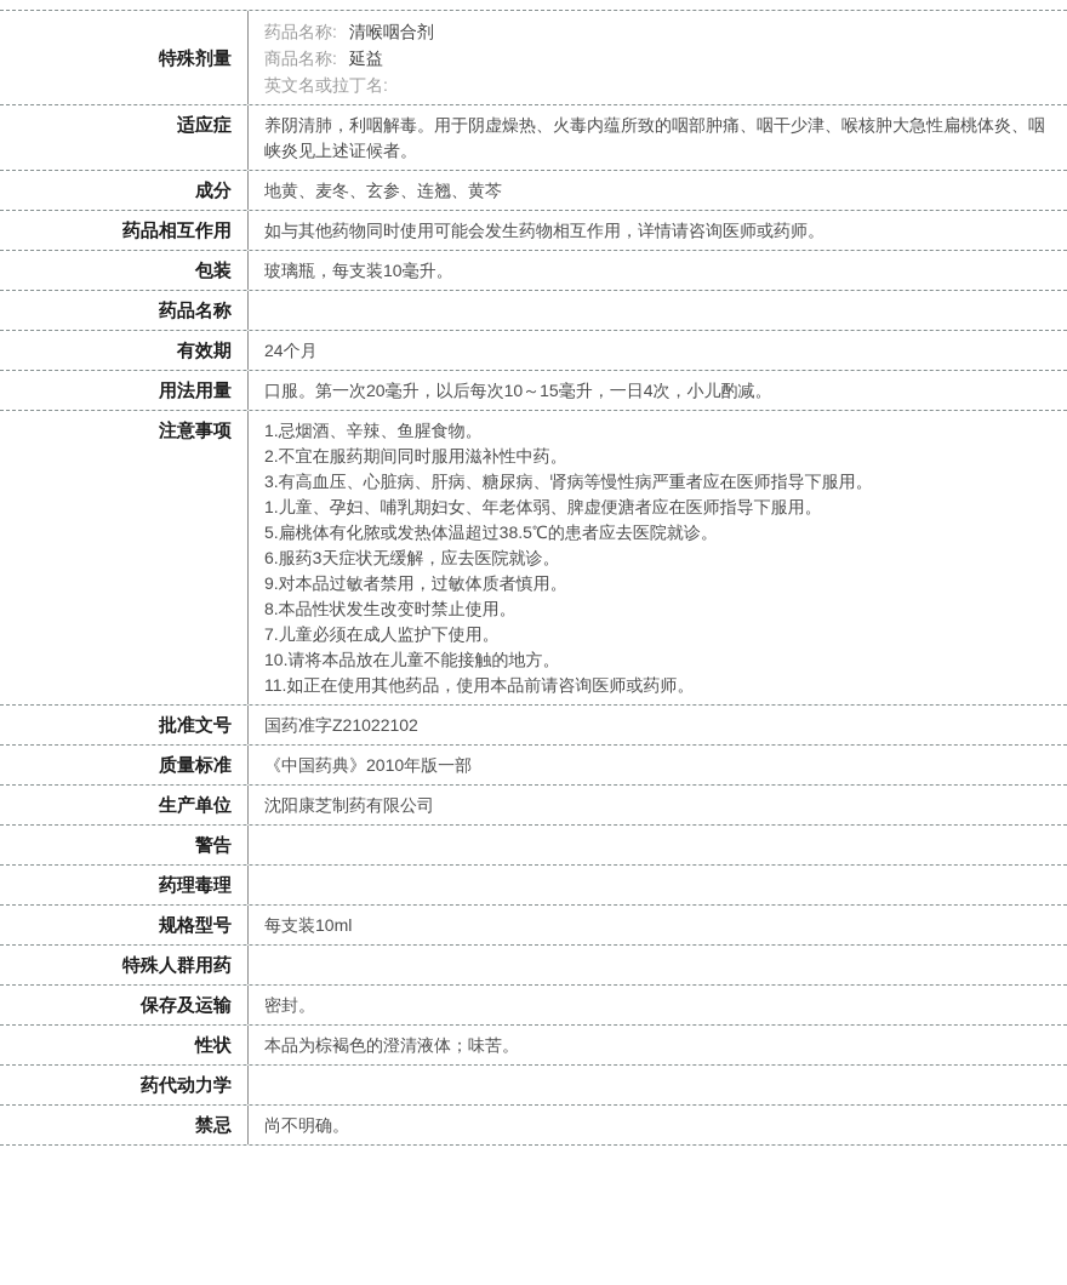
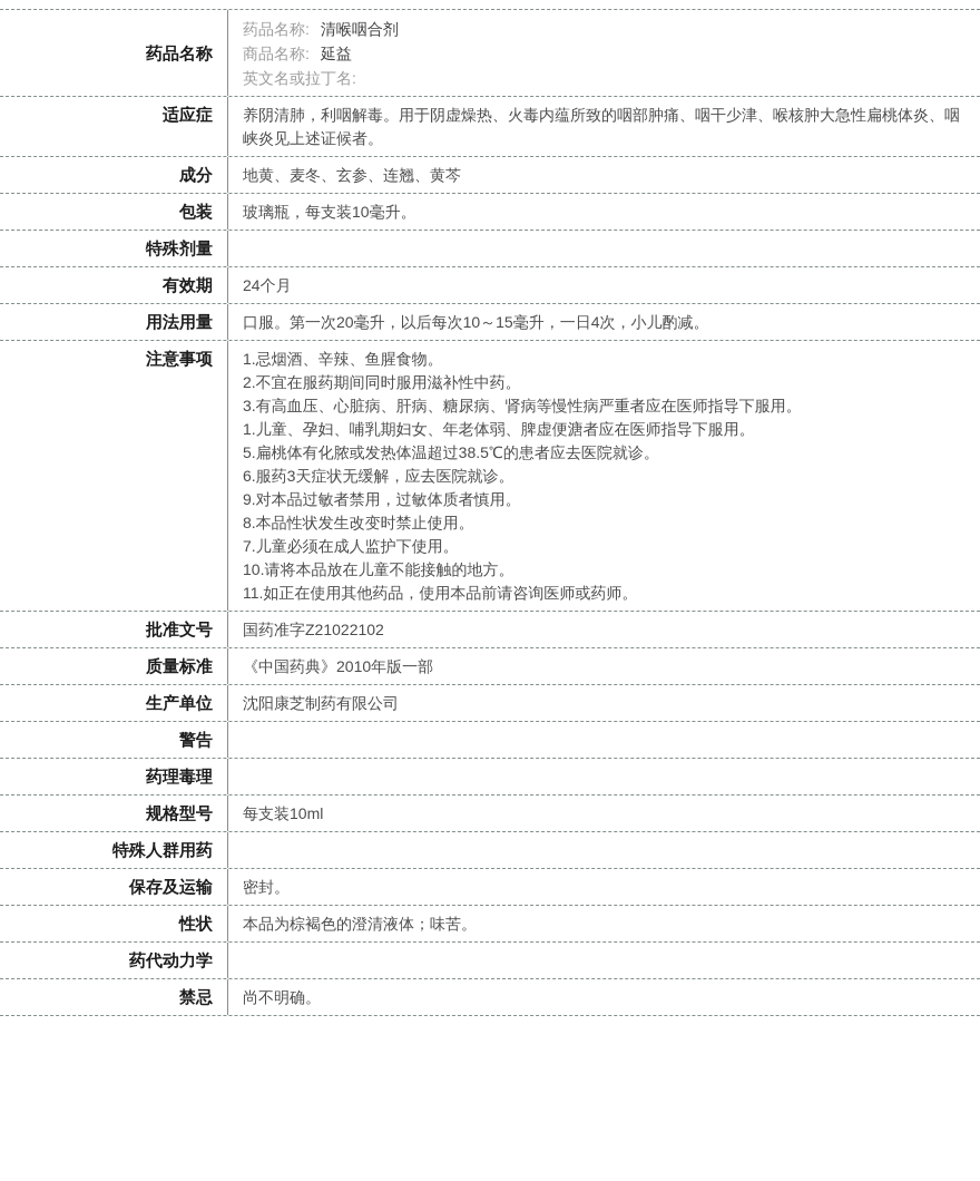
- 特殊剂量
+ 药品名称
  药品名称:
  清喉咽合剂
  商品名称:
  延益
  英文名或拉丁名:
  适应症
  养阴清肺，利咽解毒。用于阴虚燥热、火毒内蕴所致的咽部肿痛、咽干少津、喉核肿大急性扁桃体炎、咽峡炎见上述证候者。
  成分
  地黄、麦冬、玄参、连翘、黄芩
- 药品相互作用
- 如与其他药物同时使用可能会发生药物相互作用，详情请咨询医师或药师。
  包装
  玻璃瓶，每支装10毫升。
- 药品名称
+ 特殊剂量
  有效期
  24个月
  用法用量
  口服。第一次20毫升，以后每次10～15毫升，一日4次，小儿酌减。
  注意事项
  1.忌烟酒、辛辣、鱼腥食物。
  2.不宜在服药期间同时服用滋补性中药。
  3.有高血压、心脏病、肝病、糖尿病、肾病等慢性病严重者应在医师指导下服用。
  1.儿童、孕妇、哺乳期妇女、年老体弱、脾虚便溏者应在医师指导下服用。
  5.扁桃体有化脓或发热体温超过38.5℃的患者应去医院就诊。
  6.服药3天症状无缓解，应去医院就诊。
  9.对本品过敏者禁用，过敏体质者慎用。
  8.本品性状发生改变时禁止使用。
  7.儿童必须在成人监护下使用。
  10.请将本品放在儿童不能接触的地方。
  11.如正在使用其他药品，使用本品前请咨询医师或药师。
  批准文号
  国药准字Z21022102
  质量标准
  《中国药典》2010年版一部
  生产单位
  沈阳康芝制药有限公司
  警告
  药理毒理
  规格型号
  每支装10ml
  特殊人群用药
  保存及运输
  密封。
  性状
  本品为棕褐色的澄清液体；味苦。
  药代动力学
  禁忌
  尚不明确。
